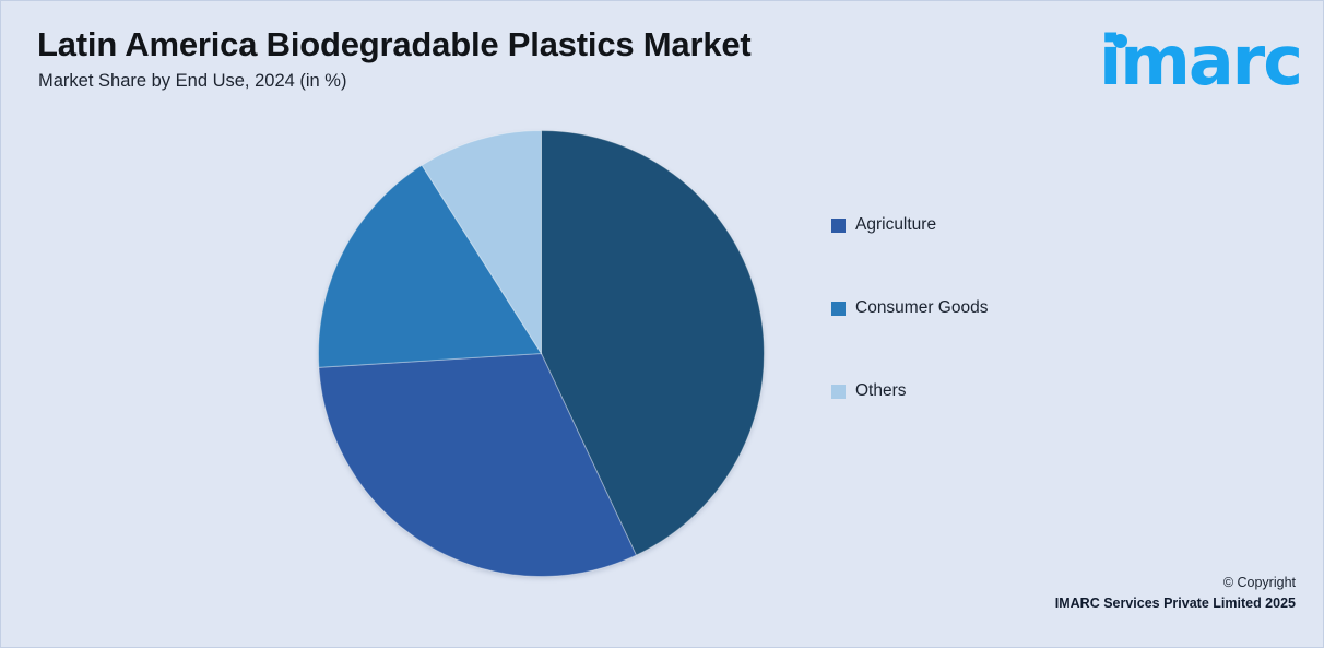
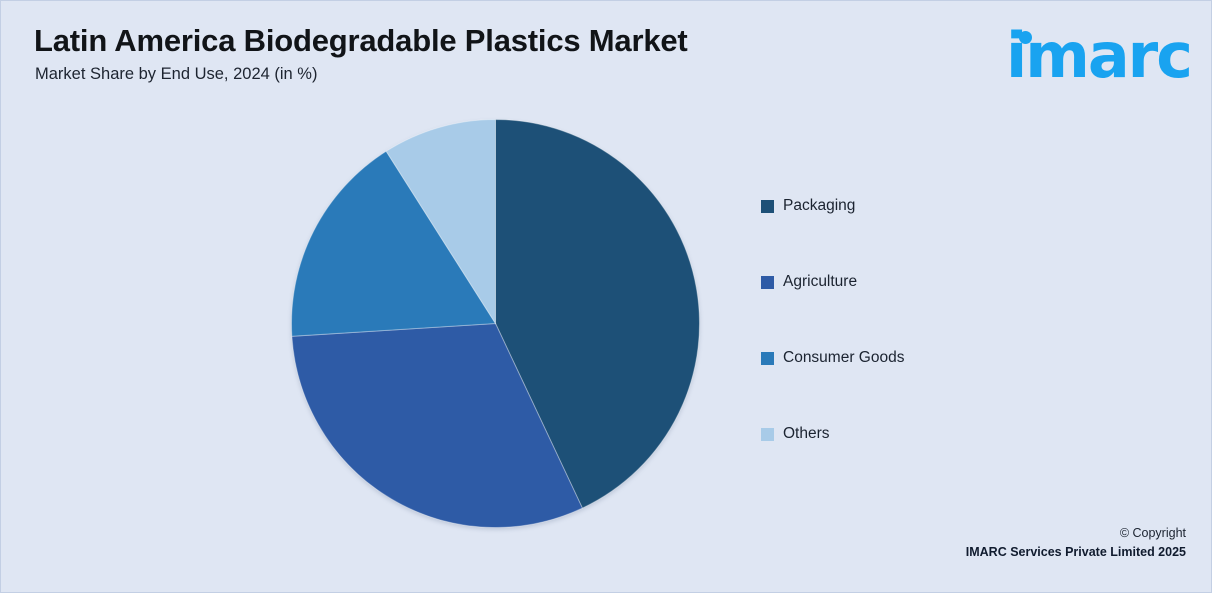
  Latin America Biodegradable Plastics Market
  Market Share by End Use, 2024 (in %)
  imarc
+ Packaging
  Agriculture
  Consumer Goods
  Others
  © Copyright
  IMARC Services Private Limited 2025
